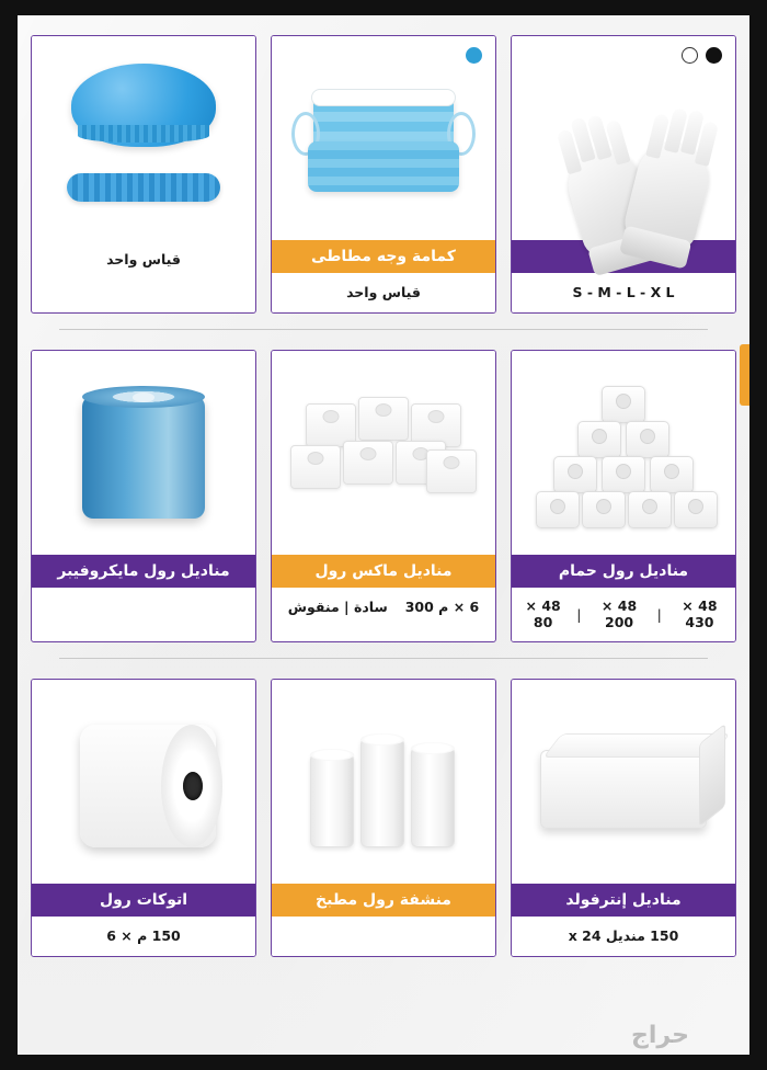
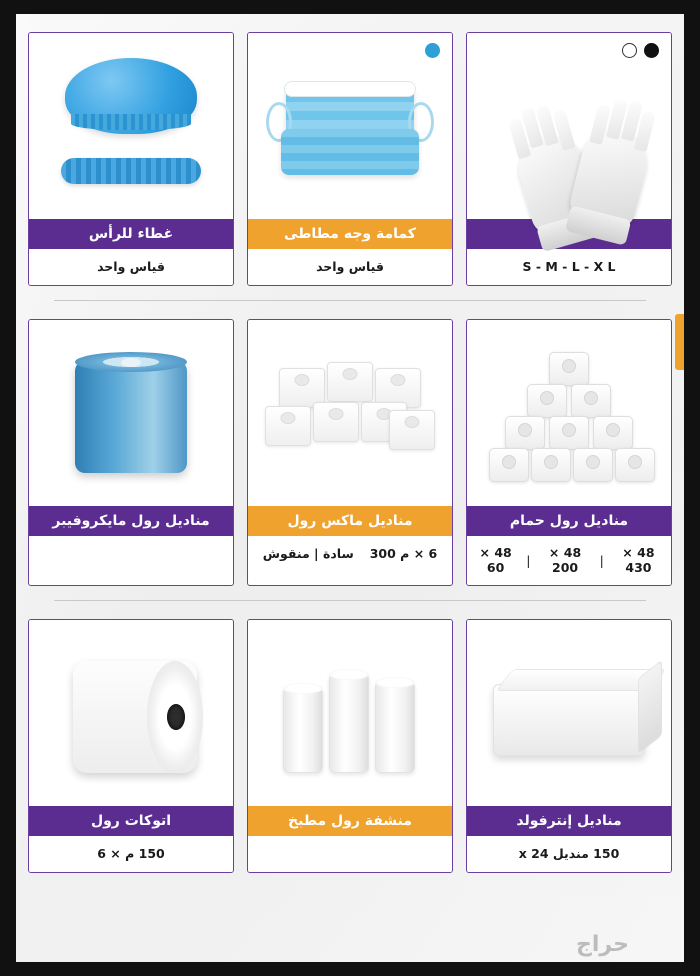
  S - M - L - X L
  كمامة وجه مطاطى
  قياس واحد
+ غطاء للرأس
  قياس واحد
  مناديل رول حمام
  48 × 430
  |
  48 × 200
  |
- 48 × 80
+ 48 × 60
  مناديل ماكس رول
  6 × م 300
  سادة | منقوش
  مناديل رول مايكروفيبر
  مناديل إنترفولد
  150 منديل x 24
  منشفة رول مطبخ
  اتوكات رول
  150 م × 6
  حراج
